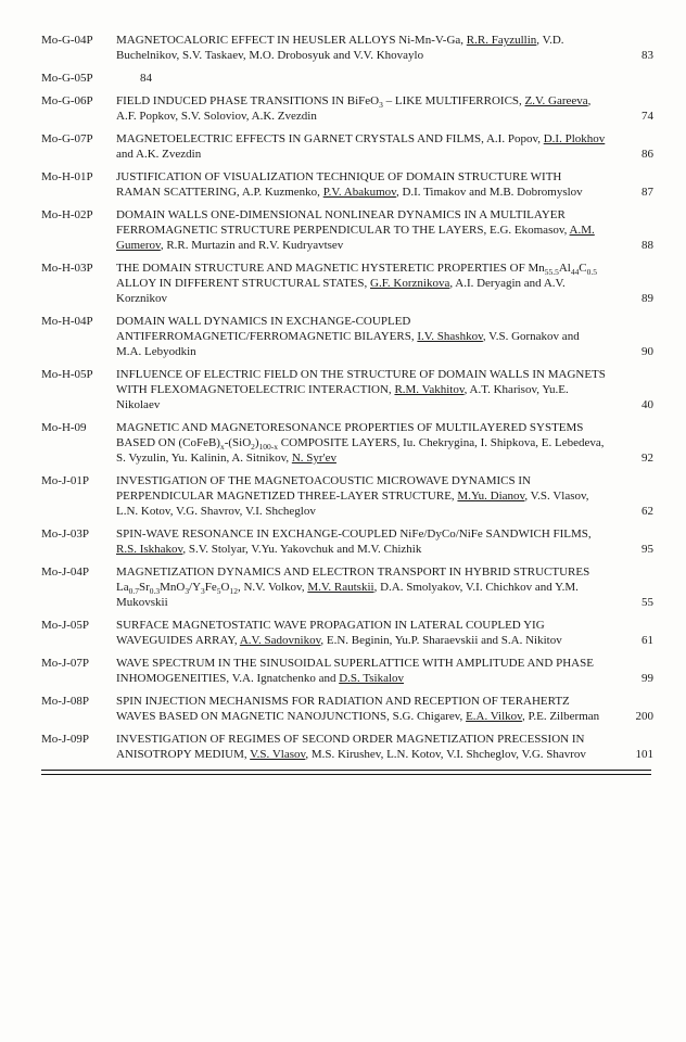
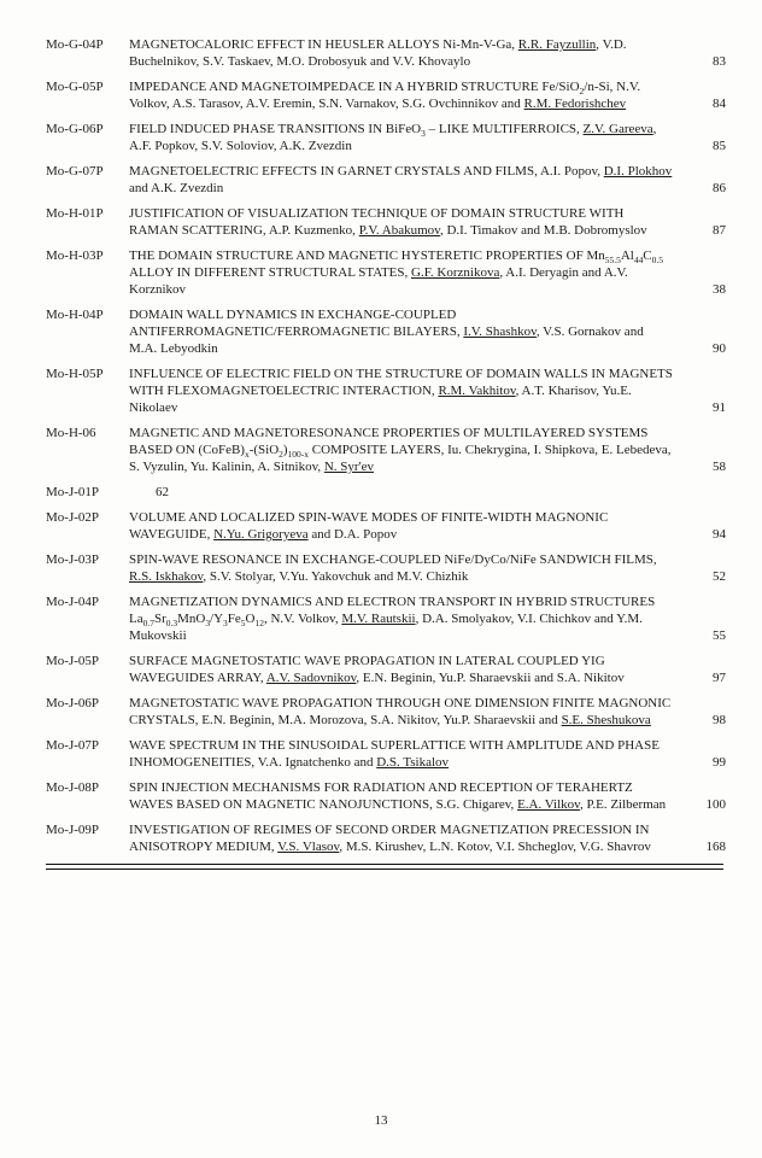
  Mo-G-04P
  MAGNETOCALORIC EFFECT IN HEUSLER ALLOYS Ni-Mn-V-Ga, R.R. Fayzullin, V.D. Buchelnikov, S.V. Taskaev, M.O. Drobosyuk and V.V. Khovaylo
  83
  Mo-G-05P
+ IMPEDANCE AND MAGNETOIMPEDACE IN A HYBRID STRUCTURE Fe/SiO2/n-Si, N.V. Volkov, A.S. Tarasov, A.V. Eremin, S.N. Varnakov, S.G. Ovchinnikov and R.M. Fedorishchev
  84
  Mo-G-06P
  FIELD INDUCED PHASE TRANSITIONS IN BiFeO3 – LIKE MULTIFERROICS, Z.V. Gareeva, A.F. Popkov, S.V. Soloviov, A.K. Zvezdin
- 74
+ 85
  Mo-G-07P
  MAGNETOELECTRIC EFFECTS IN GARNET CRYSTALS AND FILMS, A.I. Popov, D.I. Plokhov and A.K. Zvezdin
  86
  Mo-H-01P
  JUSTIFICATION OF VISUALIZATION TECHNIQUE OF DOMAIN STRUCTURE WITH RAMAN SCATTERING, A.P. Kuzmenko, P.V. Abakumov, D.I. Timakov and M.B. Dobromyslov
  87
- Mo-H-02P
- DOMAIN WALLS ONE-DIMENSIONAL NONLINEAR DYNAMICS IN A MULTILAYER FERROMAGNETIC STRUCTURE PERPENDICULAR TO THE LAYERS, E.G. Ekomasov, A.M. Gumerov, R.R. Murtazin and R.V. Kudryavtsev
- 88
  Mo-H-03P
  THE DOMAIN STRUCTURE AND MAGNETIC HYSTERETIC PROPERTIES OF Mn55.5Al44C0.5 ALLOY IN DIFFERENT STRUCTURAL STATES, G.F. Korznikova, A.I. Deryagin and A.V. Korznikov
- 89
+ 38
  Mo-H-04P
  DOMAIN WALL DYNAMICS IN EXCHANGE-COUPLED ANTIFERROMAGNETIC/FERROMAGNETIC BILAYERS, I.V. Shashkov, V.S. Gornakov and M.A. Lebyodkin
  90
  Mo-H-05P
  INFLUENCE OF ELECTRIC FIELD ON THE STRUCTURE OF DOMAIN WALLS IN MAGNETS WITH FLEXOMAGNETOELECTRIC INTERACTION, R.M. Vakhitov, A.T. Kharisov, Yu.E. Nikolaev
- 40
+ 91
- Mo-H-09
+ Mo-H-06
  MAGNETIC AND MAGNETORESONANCE PROPERTIES OF MULTILAYERED SYSTEMS BASED ON (CoFeB)x-(SiO2)100-x COMPOSITE LAYERS, Iu. Chekrygina, I. Shipkova, E. Lebedeva, S. Vyzulin, Yu. Kalinin, A. Sitnikov, N. Syr'ev
- 92
+ 58
  Mo-J-01P
- INVESTIGATION OF THE MAGNETOACOUSTIC MICROWAVE DYNAMICS IN PERPENDICULAR MAGNETIZED THREE-LAYER STRUCTURE, M.Yu. Dianov, V.S. Vlasov, L.N. Kotov, V.G. Shavrov, V.I. Shcheglov
  62
+ Mo-J-02P
+ VOLUME AND LOCALIZED SPIN-WAVE MODES OF FINITE-WIDTH MAGNONIC WAVEGUIDE, N.Yu. Grigoryeva and D.A. Popov
+ 94
  Mo-J-03P
  SPIN-WAVE RESONANCE IN EXCHANGE-COUPLED NiFe/DyCo/NiFe SANDWICH FILMS, R.S. Iskhakov, S.V. Stolyar, V.Yu. Yakovchuk and M.V. Chizhik
- 95
+ 52
  Mo-J-04P
  MAGNETIZATION DYNAMICS AND ELECTRON TRANSPORT IN HYBRID STRUCTURES La0.7Sr0.3MnO3/Y3Fe5O12, N.V. Volkov, M.V. Rautskii, D.A. Smolyakov, V.I. Chichkov and Y.M. Mukovskii
  55
  Mo-J-05P
  SURFACE MAGNETOSTATIC WAVE PROPAGATION IN LATERAL COUPLED YIG WAVEGUIDES ARRAY, A.V. Sadovnikov, E.N. Beginin, Yu.P. Sharaevskii and S.A. Nikitov
- 61
+ 97
+ Mo-J-06P
+ MAGNETOSTATIC WAVE PROPAGATION THROUGH ONE DIMENSION FINITE MAGNONIC CRYSTALS, E.N. Beginin, M.A. Morozova, S.A. Nikitov, Yu.P. Sharaevskii and S.E. Sheshukova
+ 98
  Mo-J-07P
  WAVE SPECTRUM IN THE SINUSOIDAL SUPERLATTICE WITH AMPLITUDE AND PHASE INHOMOGENEITIES, V.A. Ignatchenko and D.S. Tsikalov
  99
  Mo-J-08P
  SPIN INJECTION MECHANISMS FOR RADIATION AND RECEPTION OF TERAHERTZ WAVES BASED ON MAGNETIC NANOJUNCTIONS, S.G. Chigarev, E.A. Vilkov, P.E. Zilberman
- 200
+ 100
  Mo-J-09P
  INVESTIGATION OF REGIMES OF SECOND ORDER MAGNETIZATION PRECESSION IN ANISOTROPY MEDIUM, V.S. Vlasov, M.S. Kirushev, L.N. Kotov, V.I. Shcheglov, V.G. Shavrov
- 101
+ 168
+ 13
